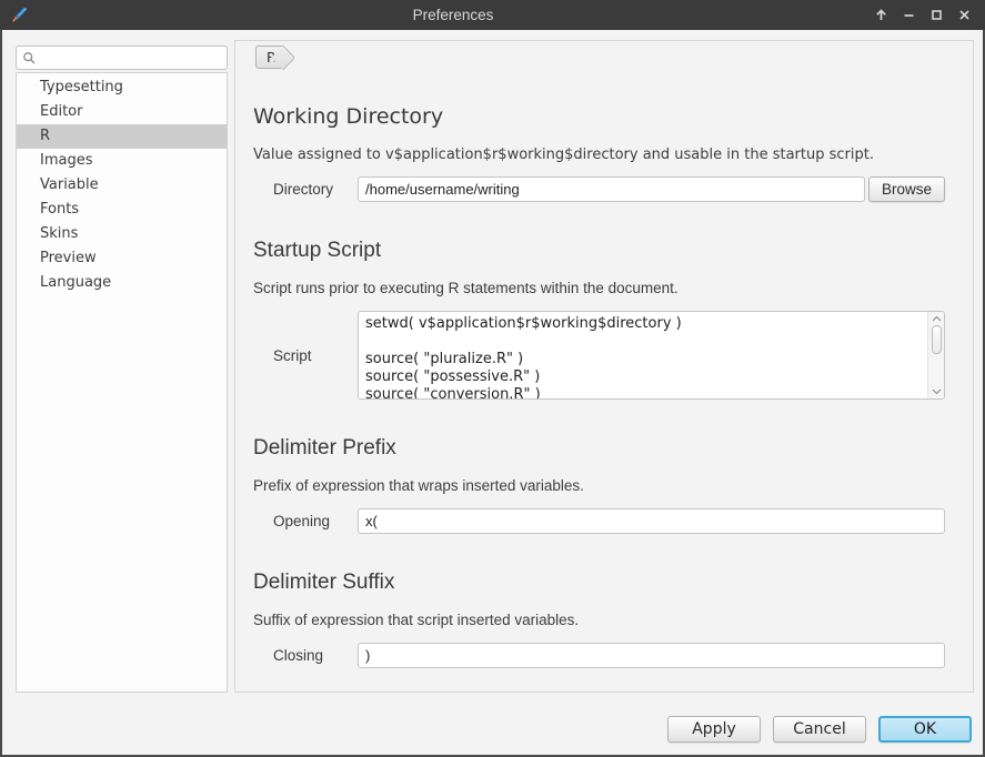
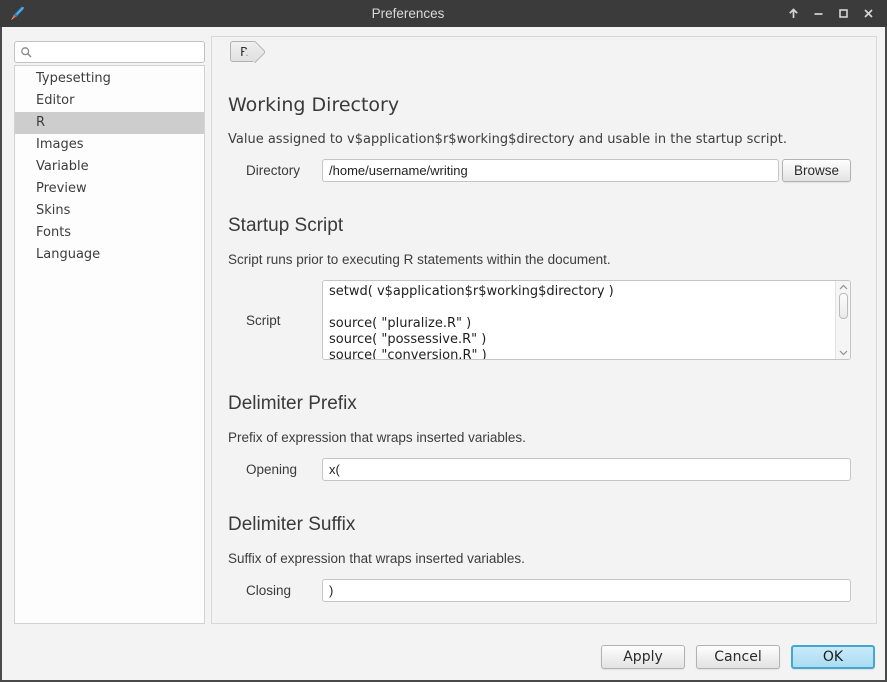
  Preferences
  Typesetting
  Editor
  R
  Images
  Variable
- Fonts
+ Preview
  Skins
- Preview
+ Fonts
  Language
  R
  Working Directory
  Value assigned to v$application$r$working$directory and usable in the startup script.
  Directory
  /home/username/writing
  Browse
  Startup Script
  Script runs prior to executing R statements within the document.
  Script
  setwd( v$application$r$working$directory )
  source( "pluralize.R" )
  source( "possessive.R" )
  Delimiter Prefix
  Prefix of expression that wraps inserted variables.
  Opening
  x(
  Delimiter Suffix
- Suffix of expression that script inserted variables.
+ Suffix of expression that wraps inserted variables.
  Closing
  )
  Apply
  Cancel
  OK
